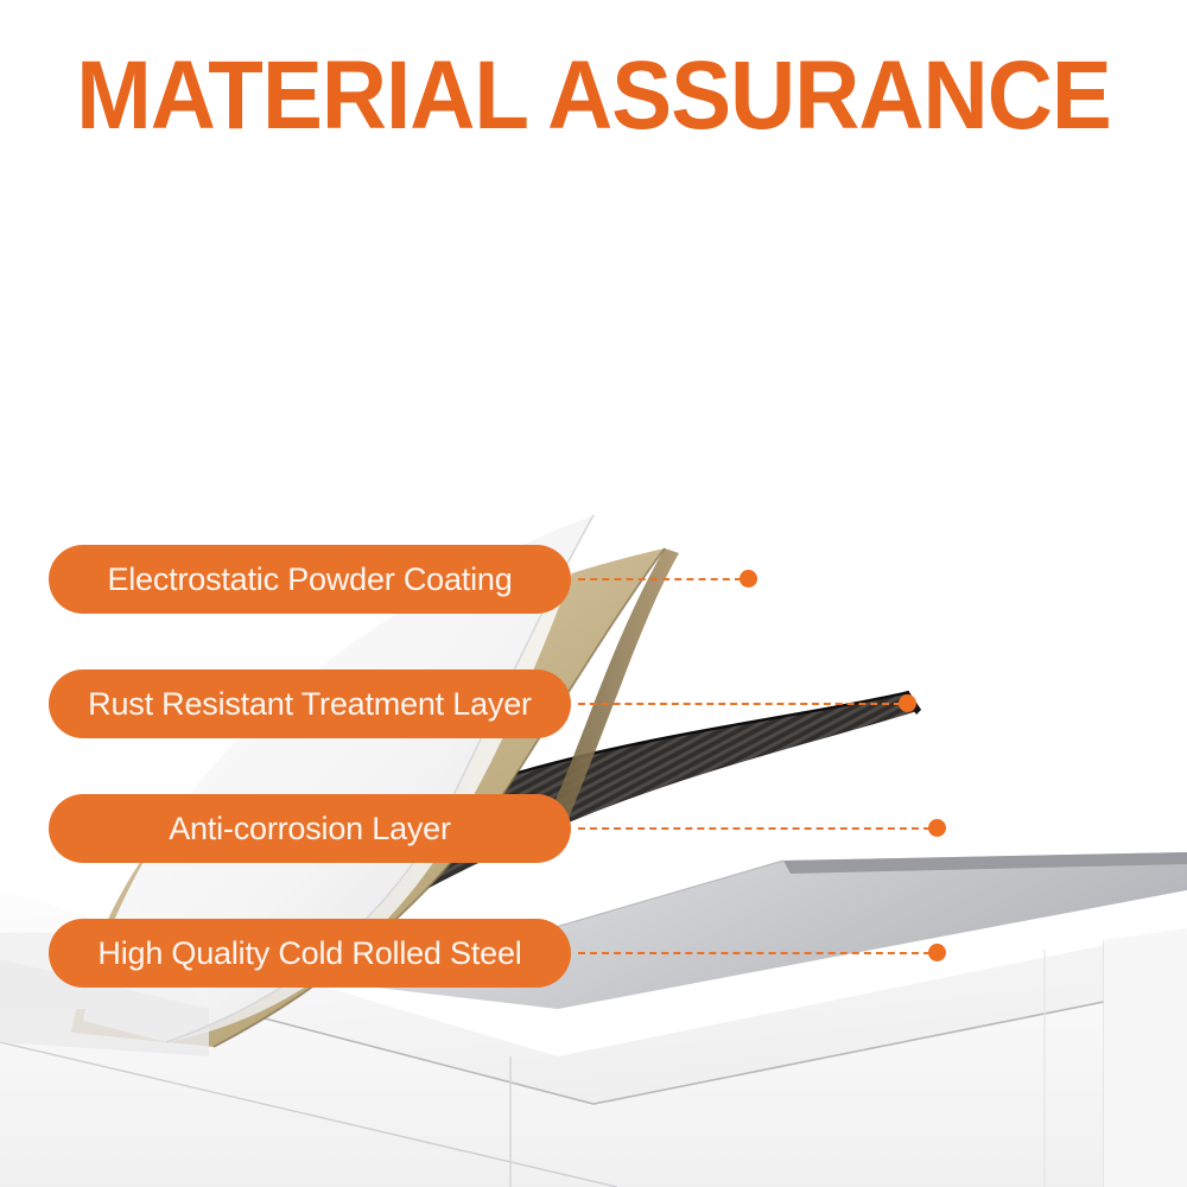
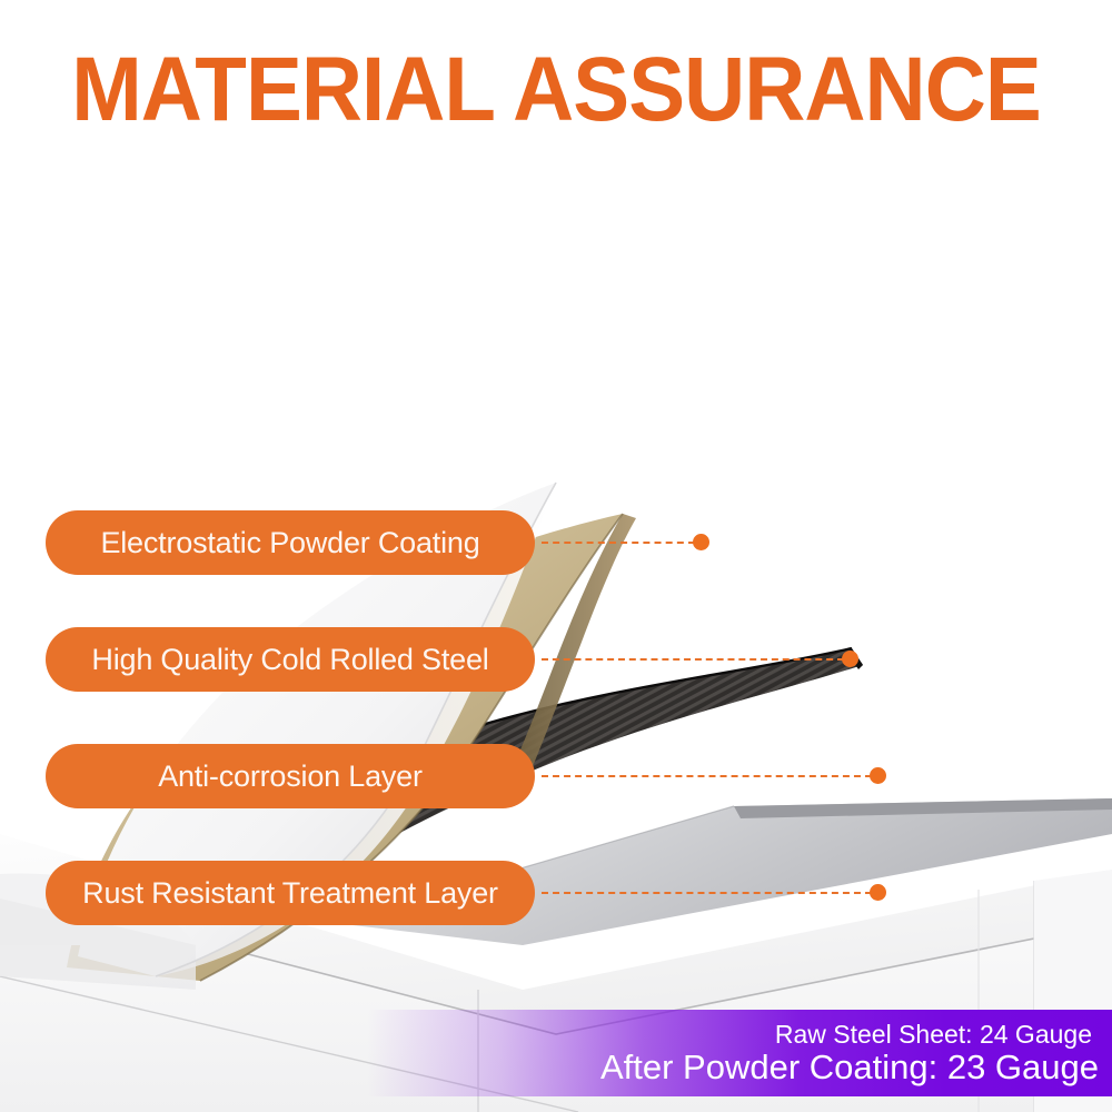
  MATERIAL ASSURANCE
  Electrostatic Powder Coating
- Rust Resistant Treatment Layer
+ High Quality Cold Rolled Steel
  Anti-corrosion Layer
- High Quality Cold Rolled Steel
+ Rust Resistant Treatment Layer
+ Raw Steel Sheet: 24 Gauge
+ After Powder Coating: 23 Gauge
